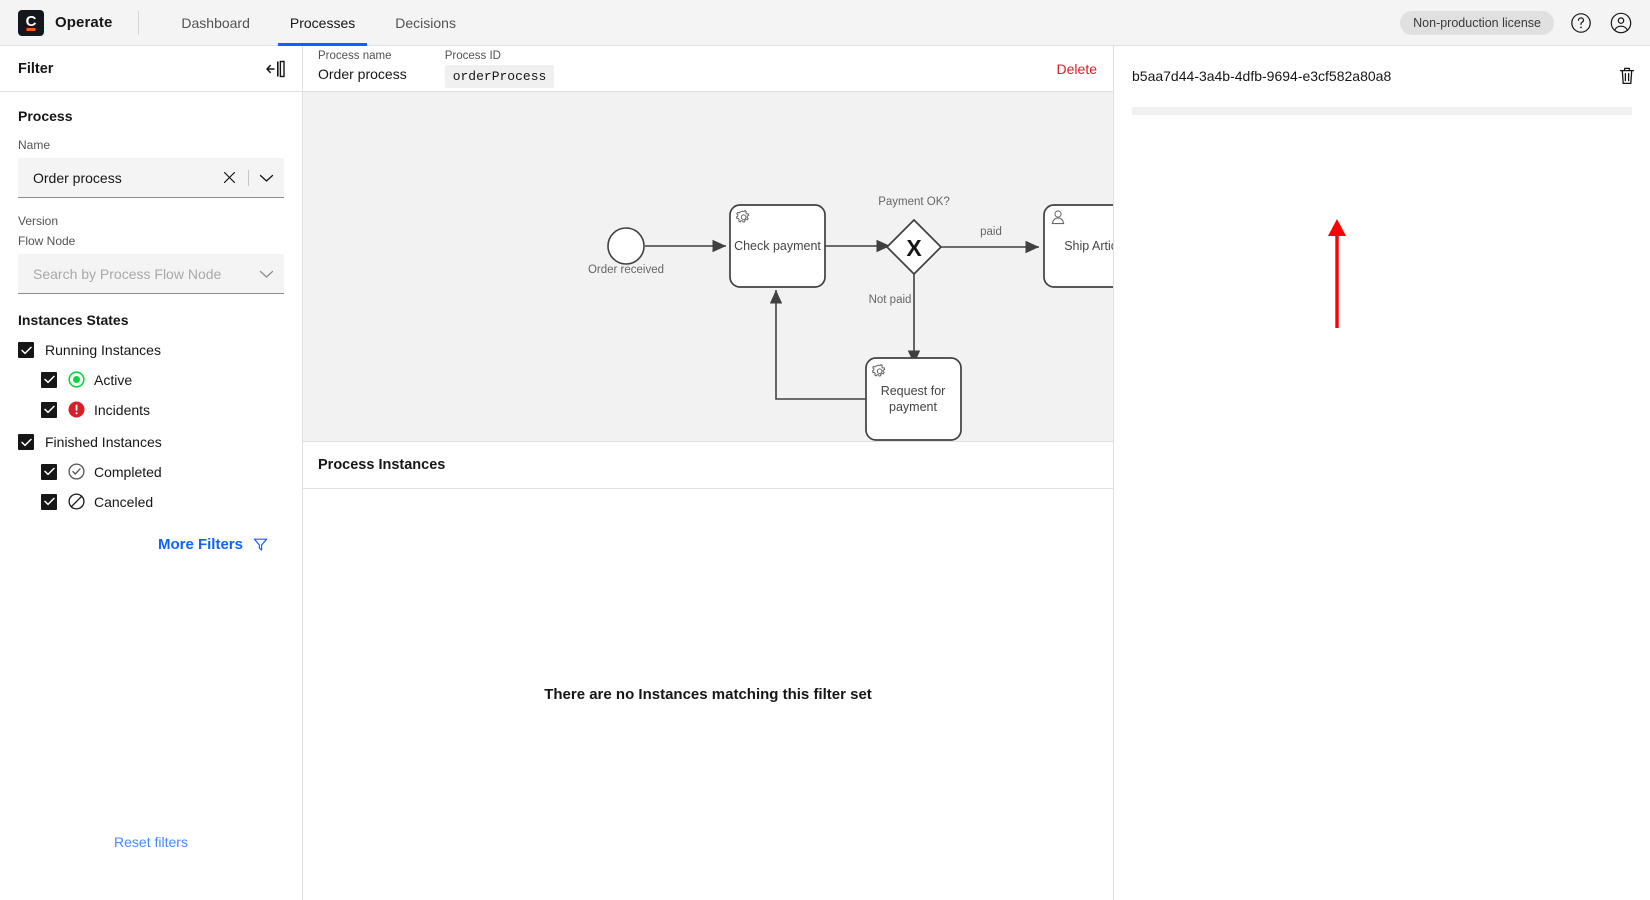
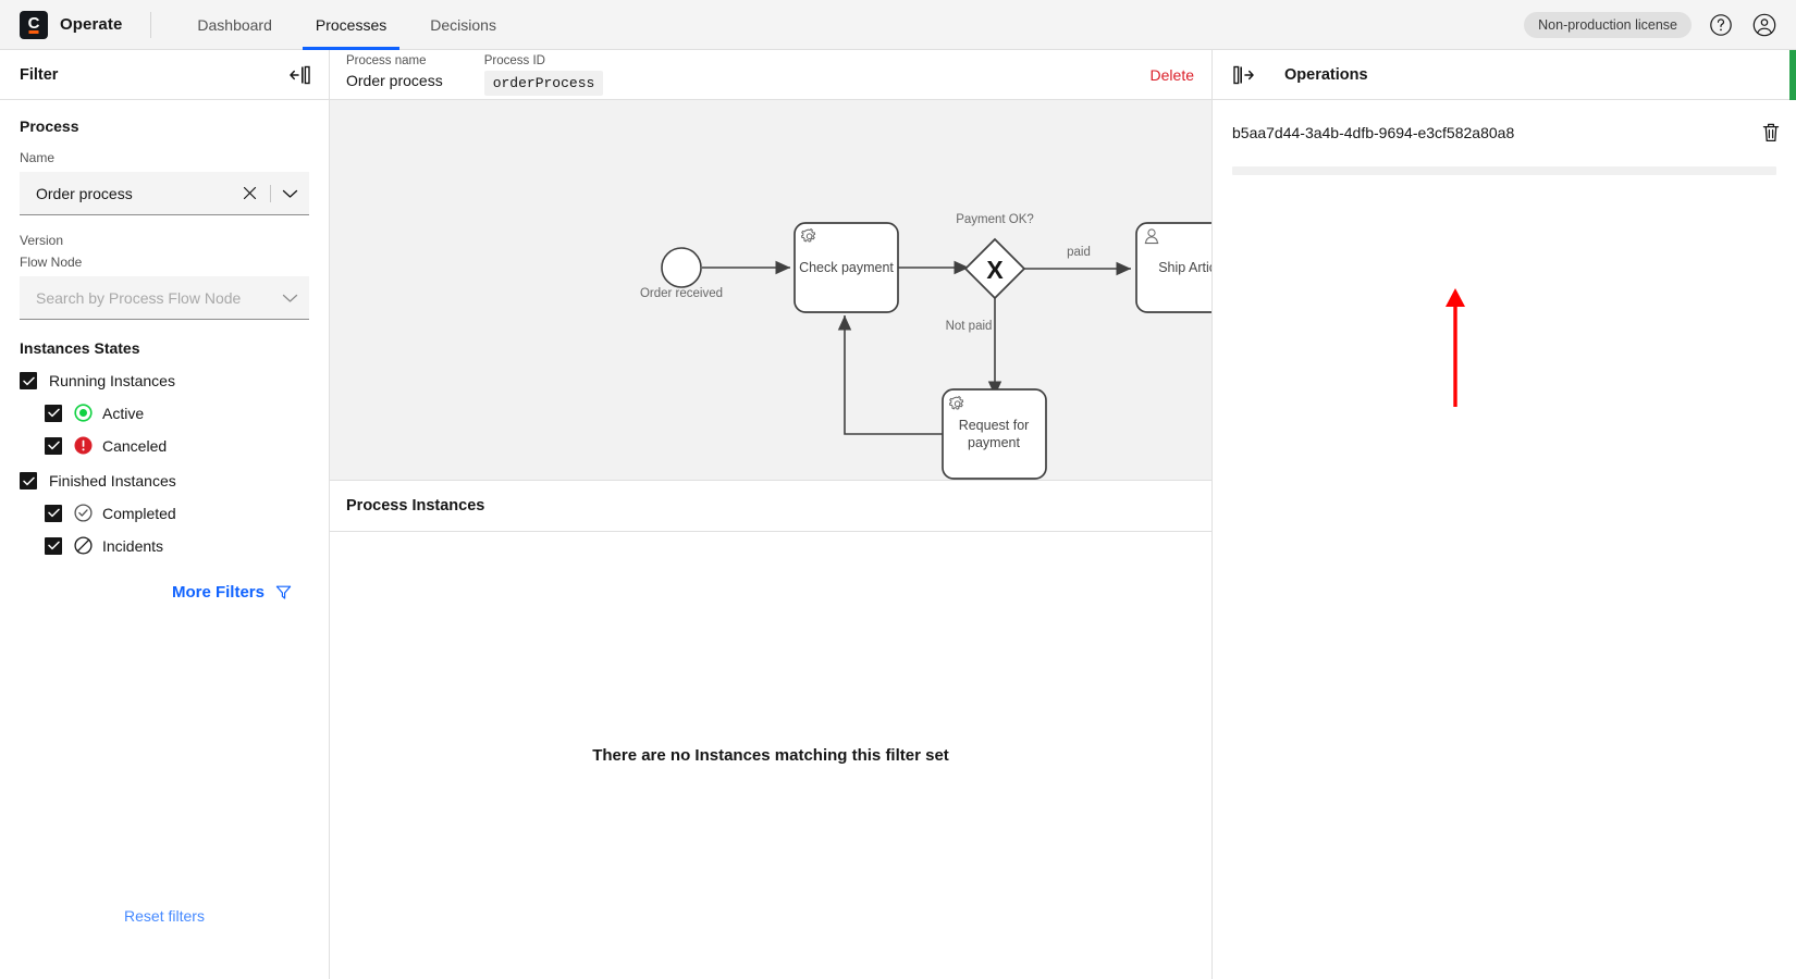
  C
  Operate
  Dashboard
  Processes
  Decisions
  Non-production license
  Filter
  Process
  Name
  Order process
  Version
  Flow Node
  Search by Process Flow Node
  Instances States
  Running Instances
  Active
- Incidents
+ Canceled
  Finished Instances
  Completed
- Canceled
+ Incidents
  More Filters
  Reset filters
  Process name
  Order process
  Process ID
  orderProcess
  Delete
  Order received
  Check payment
  X
  Payment OK?
  paid
  Ship Arti
  Not paid
  Request for
  payment
  Process Instances
  There are no Instances matching this filter set
+ Operations
  b5aa7d44-3a4b-4dfb-9694-e3cf582a80a8
